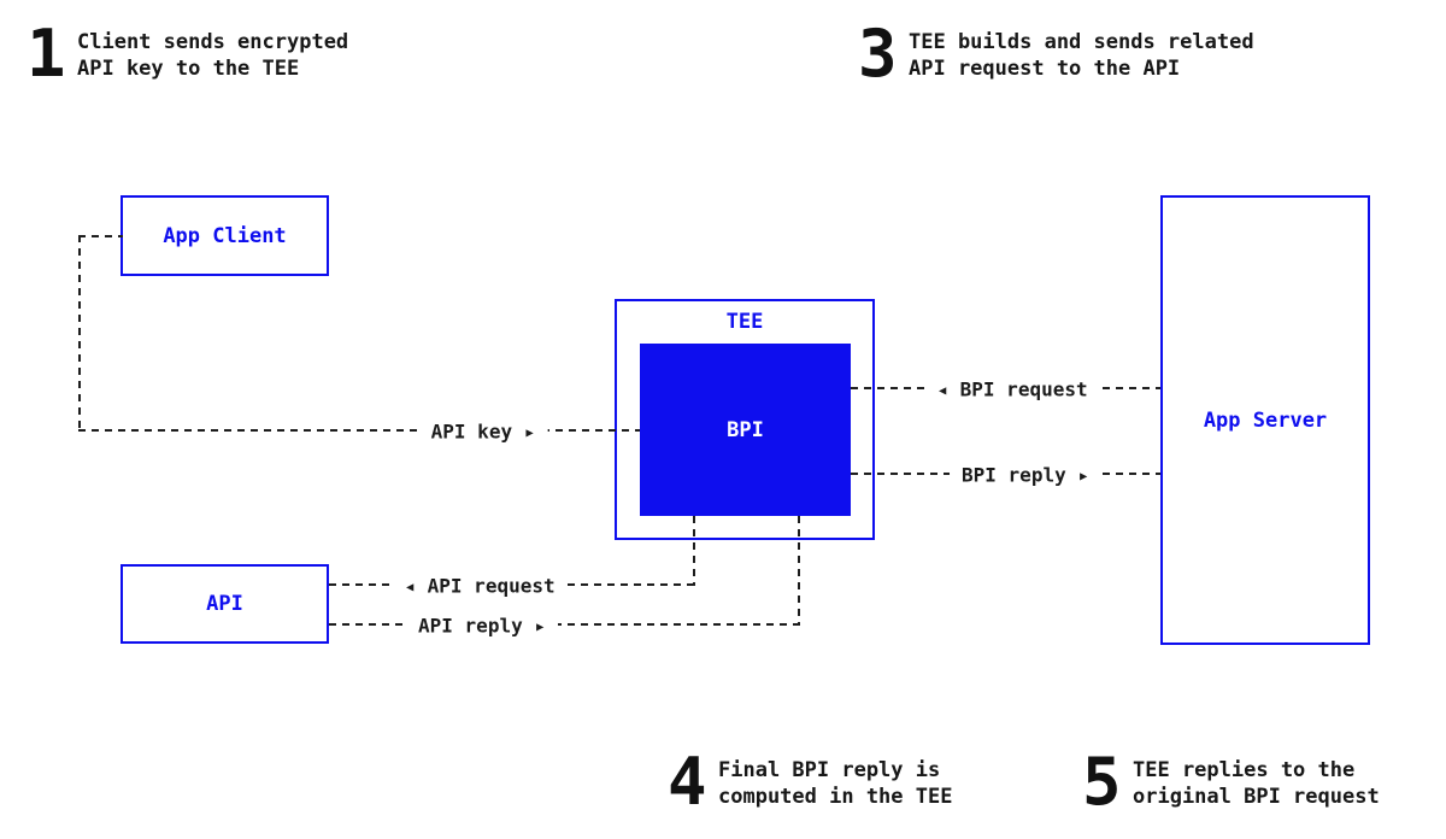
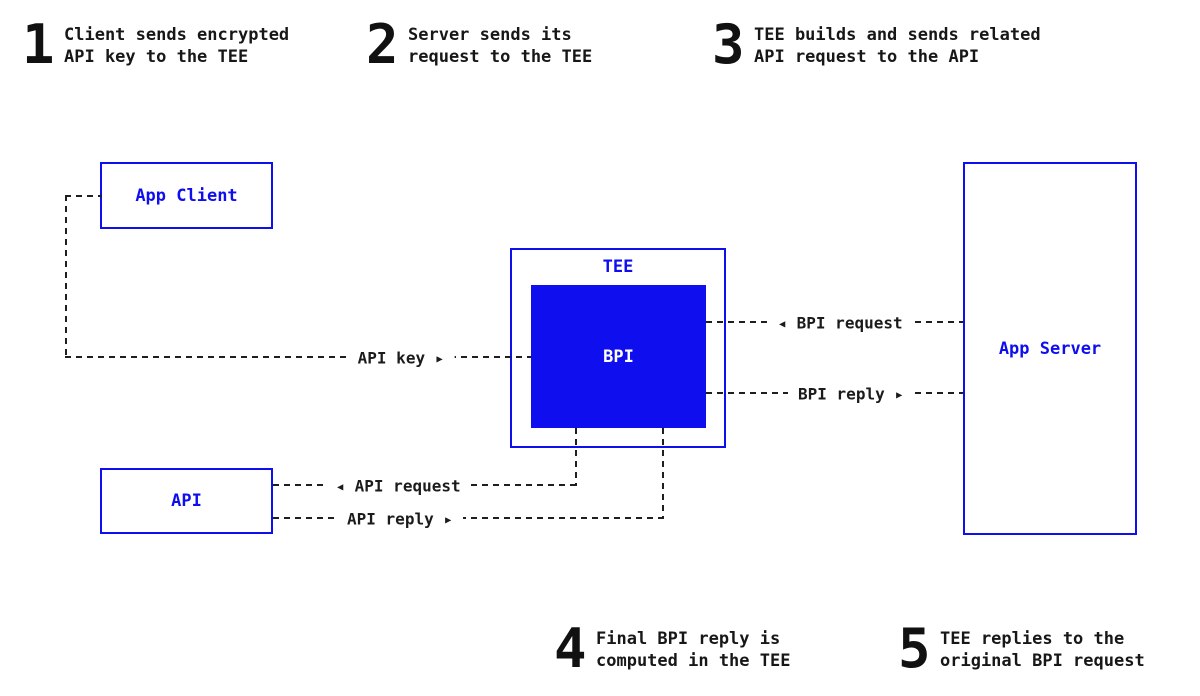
  1
  Client sends encrypted
  API key to the TEE
+ 2
+ Server sends its
+ request to the TEE
  3
  TEE builds and sends related
  API request to the API
  4
  Final BPI reply is
  computed in the TEE
  5
  TEE replies to the
  original BPI request
  App Client
  API
  App Server
  TEE
  BPI
  API key ▸
  ◂ BPI request
  BPI reply ▸
  ◂ API request
  API reply ▸
